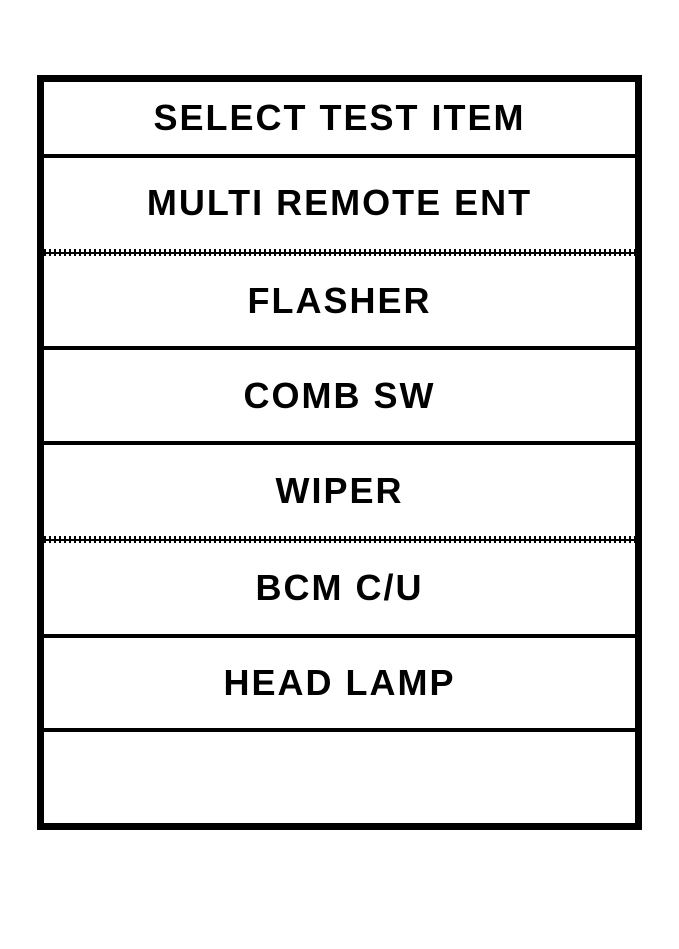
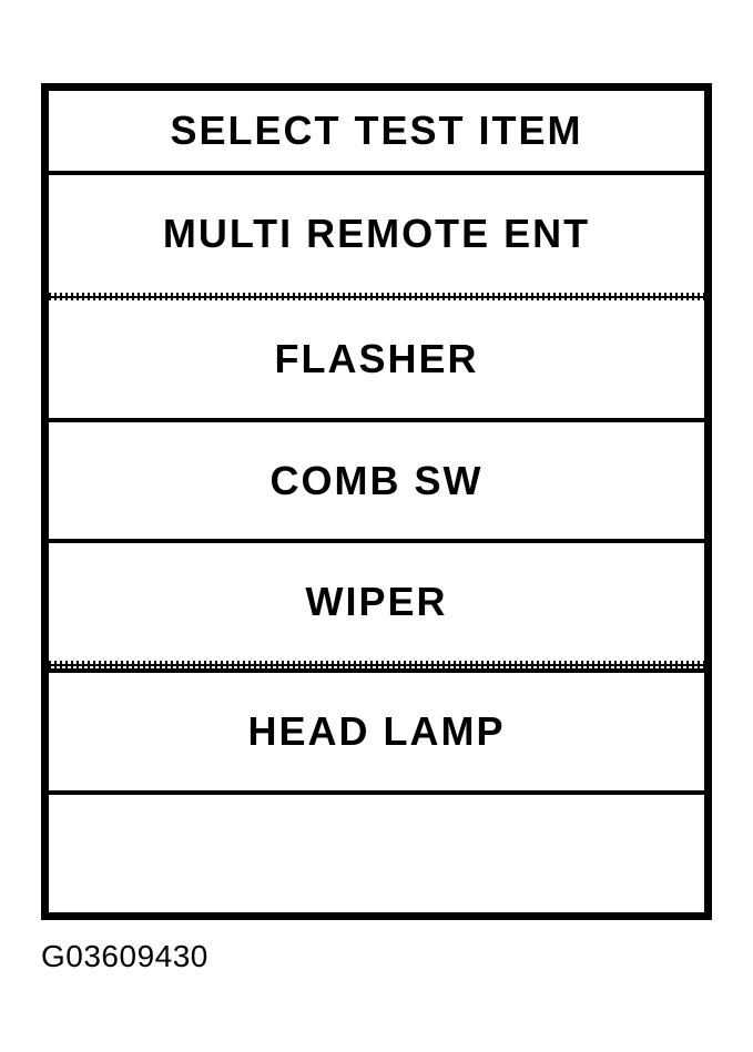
  SELECT TEST ITEM
  MULTI REMOTE ENT
  FLASHER
  COMB SW
  WIPER
- BCM C/U
  HEAD LAMP
+ G03609430
